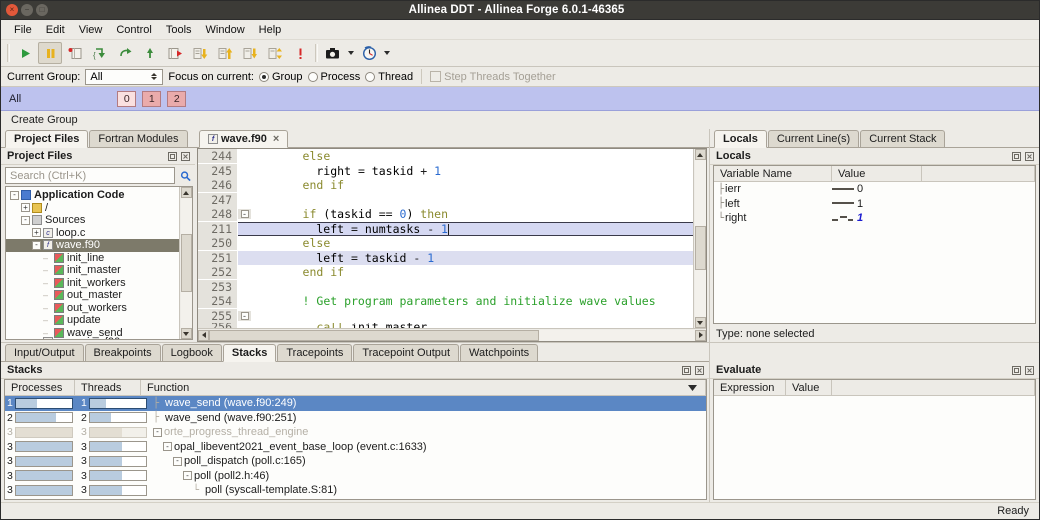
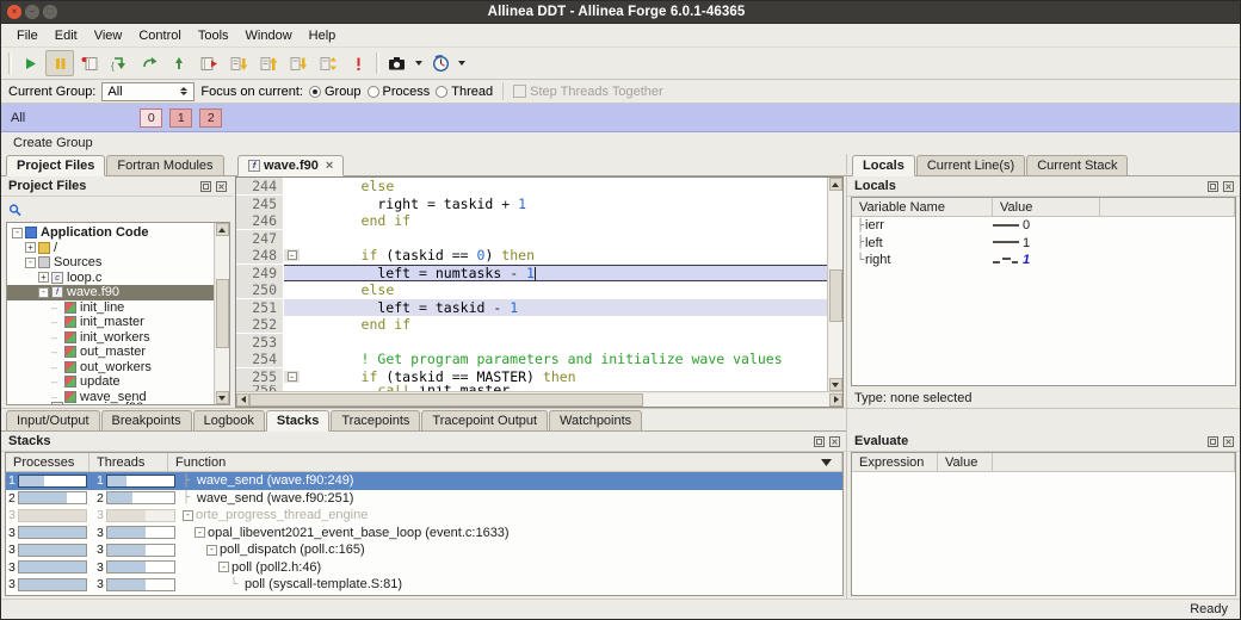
  ×
  −
  Allinea DDT - Allinea Forge 6.0.1-46365
  File
  Edit
  View
  Control
  Tools
  Window
  Help
  {
  Current Group:
  All
  Focus on current:
  Group
  Process
  Thread
  Step Threads Together
  All
  0
  1
  2
  Create Group
  Project Files
  Fortran Modules
  Project Files
- Search (Ctrl+K)
  -
  Application Code
  +
  /
  -
  Sources
  +
  loop.c
  -
  wave.f90
  –
  init_line
  –
  init_master
  –
  init_workers
  –
  out_master
  –
  out_workers
  –
  update
  –
  wave_send
  wave.f90
  ×
  244
  else
  245
  right = taskid + 1
  246
  end if
  247
  248
  -
  if (taskid == 0) then
- 211
+ 249
  left = numtasks - 1
  250
  else
  251
  left = taskid - 1
  252
  end if
  253
  254
  ! Get program parameters and initialize wave values
  255
  -
+ if (taskid == MASTER) then
  256
  call init_master
  Locals
  Current Line(s)
  Current Stack
  Locals
  Variable Name
  Value
  ├
  ierr
  0
  ├
  left
  1
  └
  right
  1
  Type: none selected
  Input/Output
  Breakpoints
  Logbook
  Stacks
  Tracepoints
  Tracepoint Output
  Watchpoints
  Stacks
  Processes
  Threads
  Function
  1
  1
  ├
  wave_send (wave.f90:249)
  2
  2
  ├
  wave_send (wave.f90:251)
  3
  3
  -
  orte_progress_thread_engine
  3
  3
  -
  opal_libevent2021_event_base_loop (event.c:1633)
  3
  3
  -
  poll_dispatch (poll.c:165)
  3
  3
  -
  poll (poll2.h:46)
  3
  3
  └
  poll (syscall-template.S:81)
  Evaluate
  Expression
  Value
  Ready
